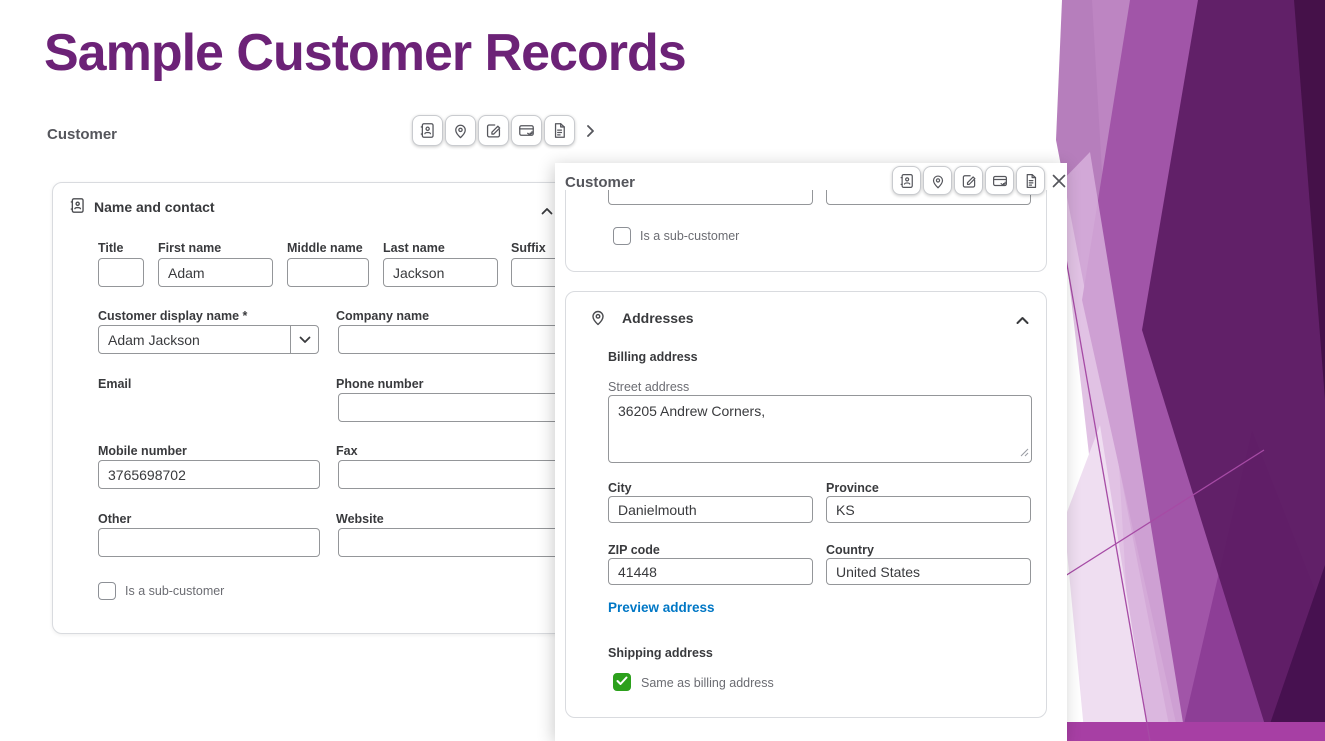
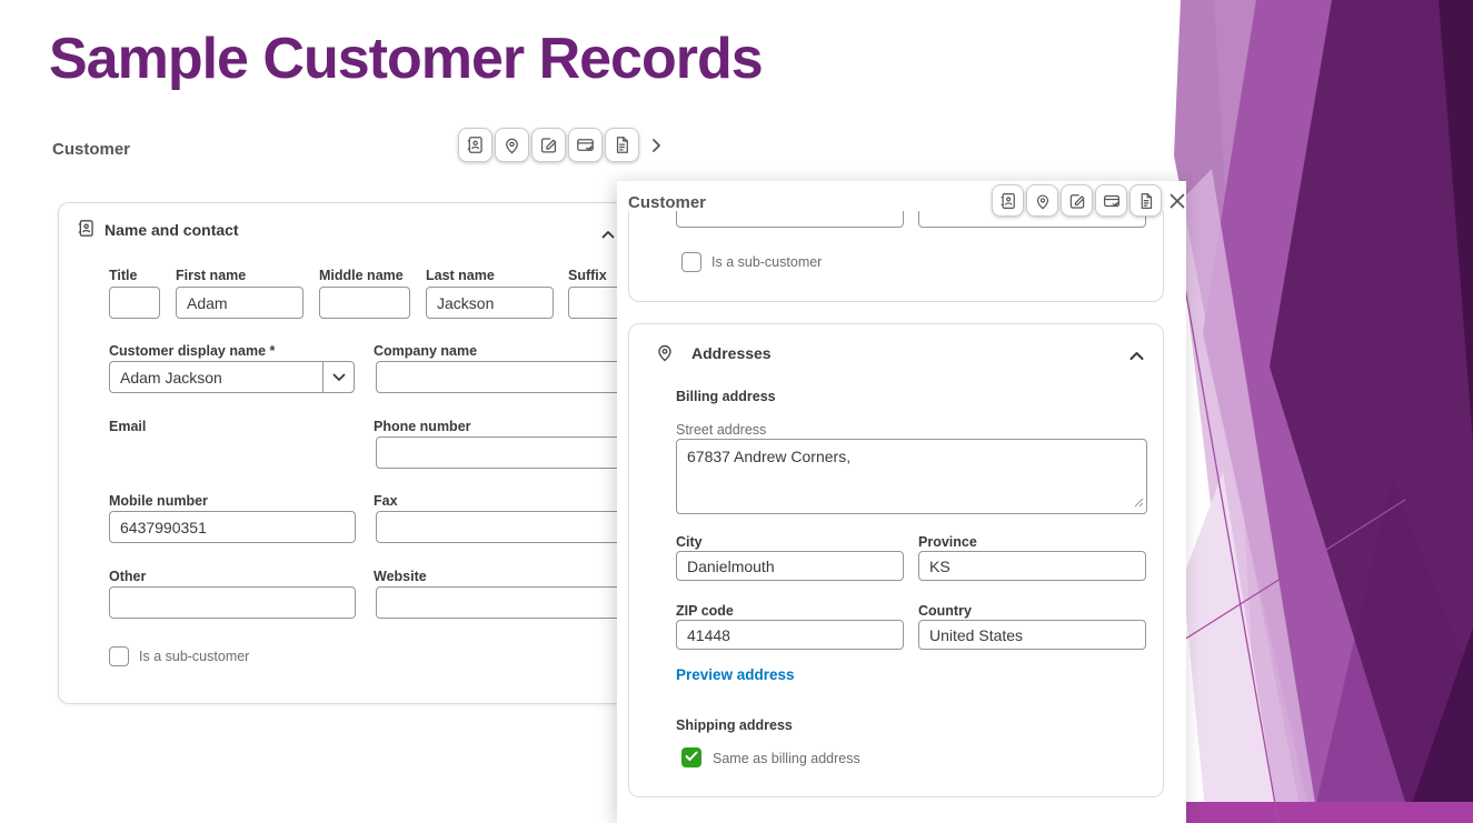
  Sample Customer Records
  Customer
  Name and contact
  Title
  First name
  Middle name
  Last name
  Suffix
  Adam
  Jackson
  Customer display name *
  Company name
  Adam Jackson
  Email
  Phone number
  Mobile number
  Fax
- 3765698702
+ 6437990351
  Other
  Website
  Is a sub-customer
  Customer
  Is a sub-customer
  Addresses
  Billing address
  Street address
- 36205 Andrew Corners,
+ 67837 Andrew Corners,
  City
  Province
  Danielmouth
  KS
  ZIP code
  Country
  41448
  United States
  Preview address
  Shipping address
  Same as billing address
